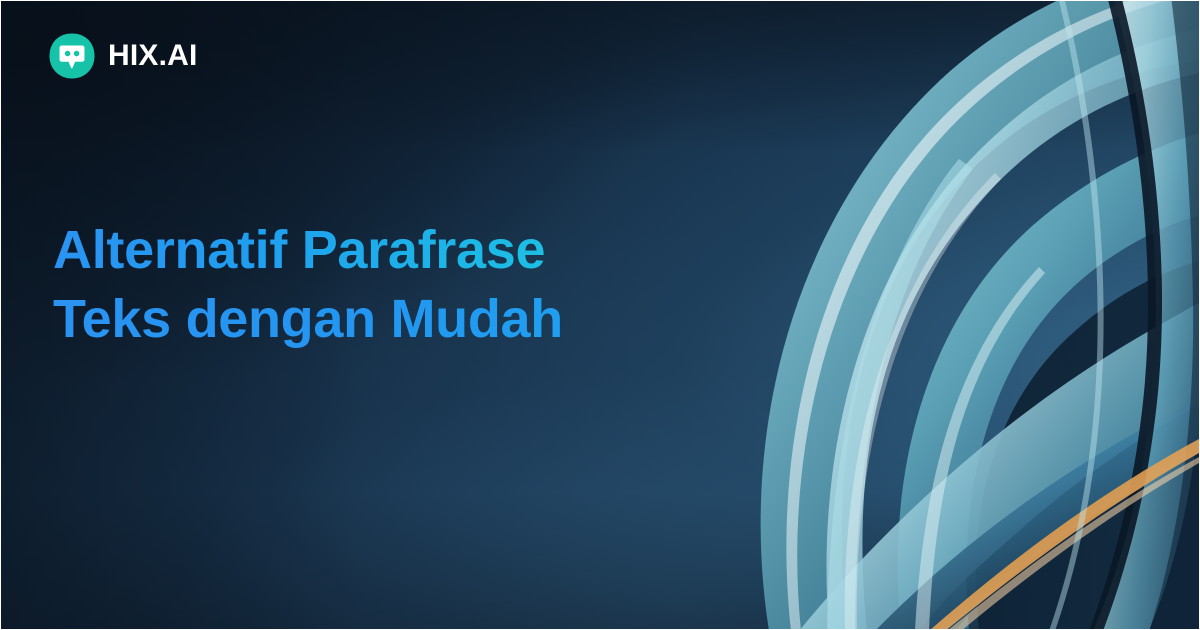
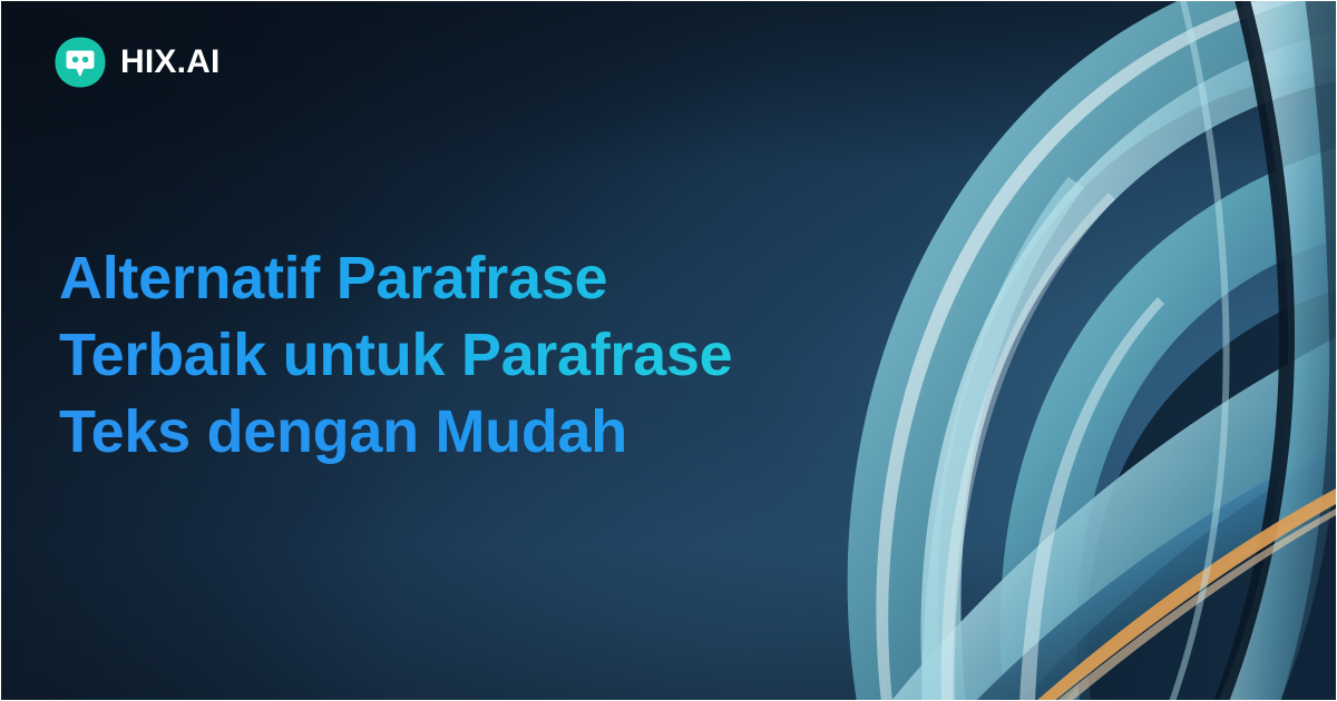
  HIX.AI
  Alternatif Parafrase
+ Terbaik untuk Parafrase
  Teks dengan Mudah
